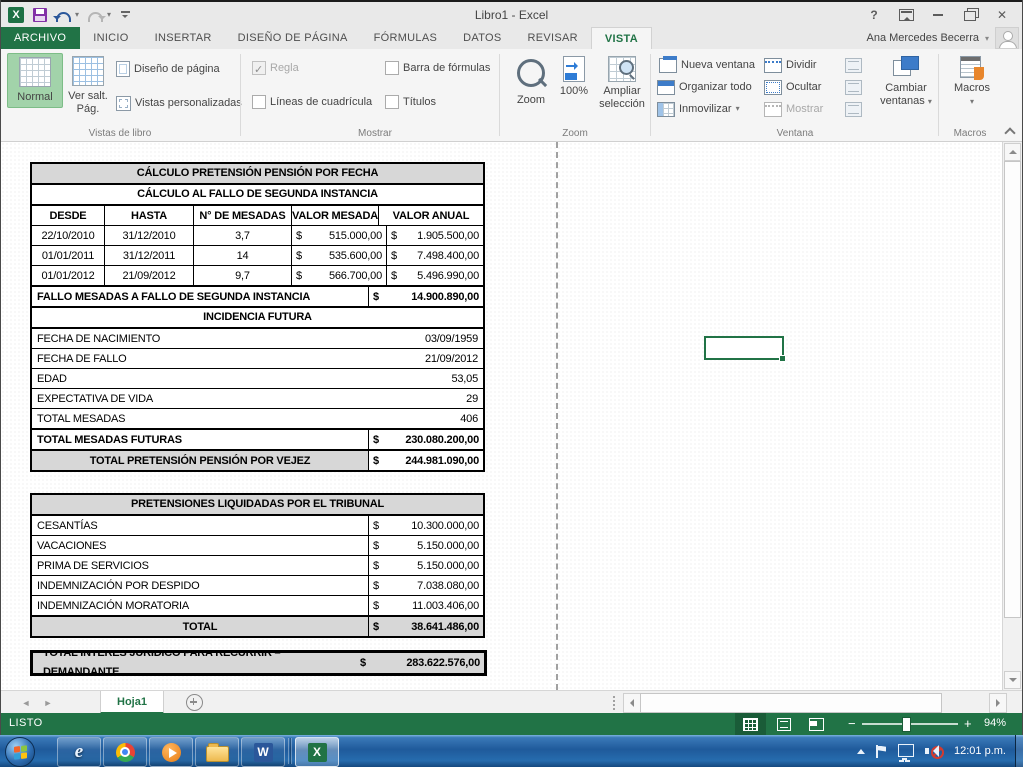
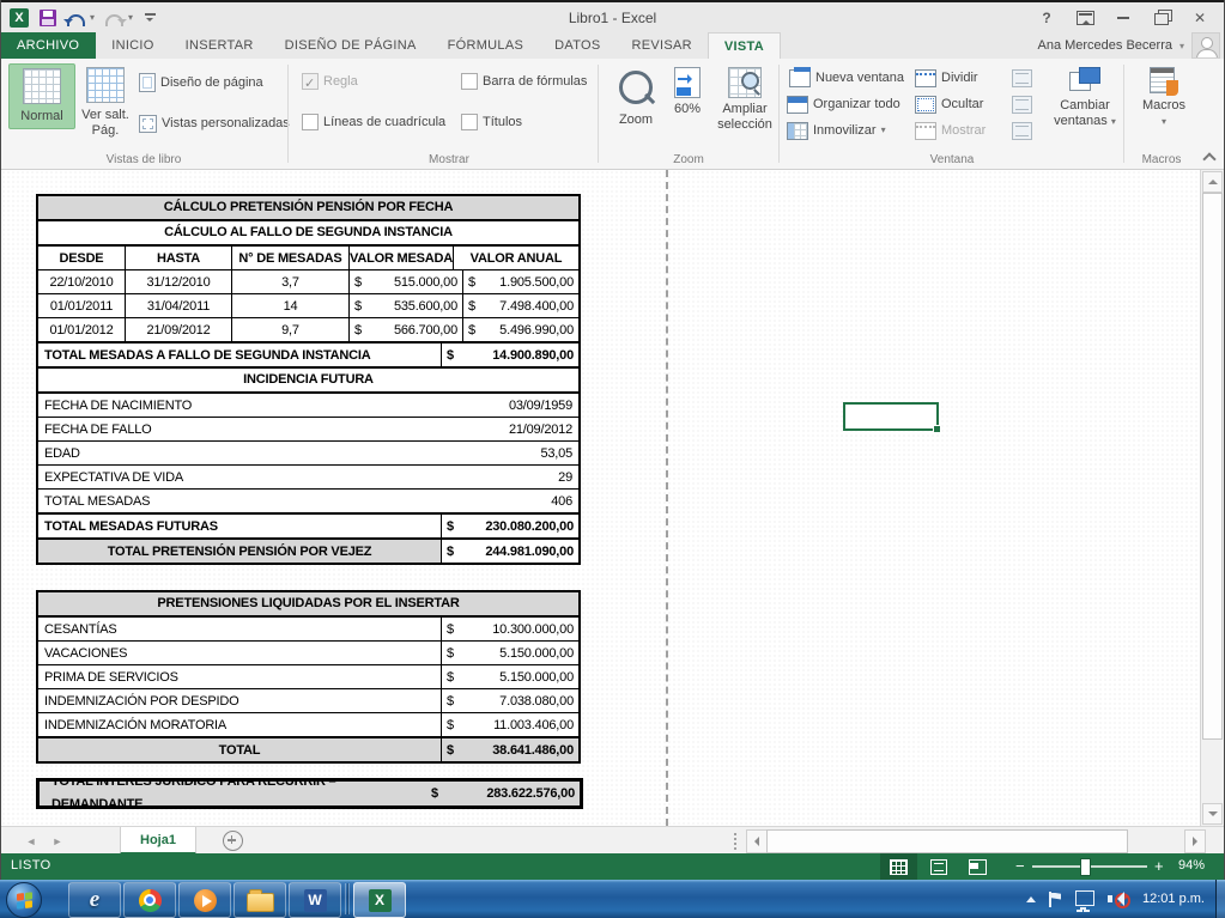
  Libro1 - Excel
  X
  ▾
  ▾
  ARCHIVO
  INICIO
  INSERTAR
  DISEÑO DE PÁGINA
  FÓRMULAS
  DATOS
  REVISAR
  VISTA
  Ana Mercedes Becerra
  ▾
  Normal
  Ver salt.
  Pág.
  Diseño de página
  Vistas personalizada
  Vistas de libro
  Regla
  Líneas de cuadrícula
  Barra de fórmulas
  Títulos
  Mostrar
  Zoom
- 100%
+ 60%
  Ampliar
  selección
  Zoom
  Nueva ventana
  Organizar todo
  Inmovilizar
  ▾
  Dividir
  Ocultar
  Mostrar
  Cambiar
  ventanas ▾
  Ventana
  Macros
  ▾
  Macros
  CÁLCULO PRETENSIÓN PENSIÓN POR FECHA
  CÁLCULO AL FALLO DE SEGUNDA INSTANCIA
  DESDE
  HASTA
  N° DE MESADAS
  VALOR MESADA
  VALOR ANUAL
  22/10/2010
  31/12/2010
  3,7
  $
  515.000,00
  $
  1.905.500,00
  01/01/2011
- 31/12/2011
+ 31/04/2011
  14
  $
  535.600,00
  $
  7.498.400,00
  01/01/2012
  21/09/2012
  9,7
  $
  566.700,00
  $
  5.496.990,00
- FALLO MESADAS A FALLO DE SEGUNDA INSTANCIA
+ TOTAL MESADAS A FALLO DE SEGUNDA INSTANCIA
  $
  14.900.890,00
  INCIDENCIA FUTURA
  FECHA DE NACIMIENTO
  03/09/1959
  FECHA DE FALLO
  21/09/2012
  EDAD
  53,05
  EXPECTATIVA DE VIDA
  29
  TOTAL MESADAS
  406
  TOTAL MESADAS FUTURAS
  $
  230.080.200,00
  TOTAL PRETENSIÓN PENSIÓN POR VEJEZ
  $
  244.981.090,00
- PRETENSIONES LIQUIDADAS POR EL TRIBUNAL
+ PRETENSIONES LIQUIDADAS POR EL INSERTAR
  CESANTÍAS
  $
  10.300.000,00
  VACACIONES
  $
  5.150.000,00
  PRIMA DE SERVICIOS
  $
  5.150.000,00
  INDEMNIZACIÓN POR DESPIDO
  $
  7.038.080,00
  INDEMNIZACIÓN MORATORIA
  $
  11.003.406,00
  TOTAL
  $
  38.641.486,00
  TOTAL INTERÉS JURÍDICO PARA RECURRIR – DEMANDANTE
  $
  283.622.576,00
  ◄
  ►
  Hoja1
  LISTO
  −
  +
  94%
  e
  W
  X
  12:01 p.m.
